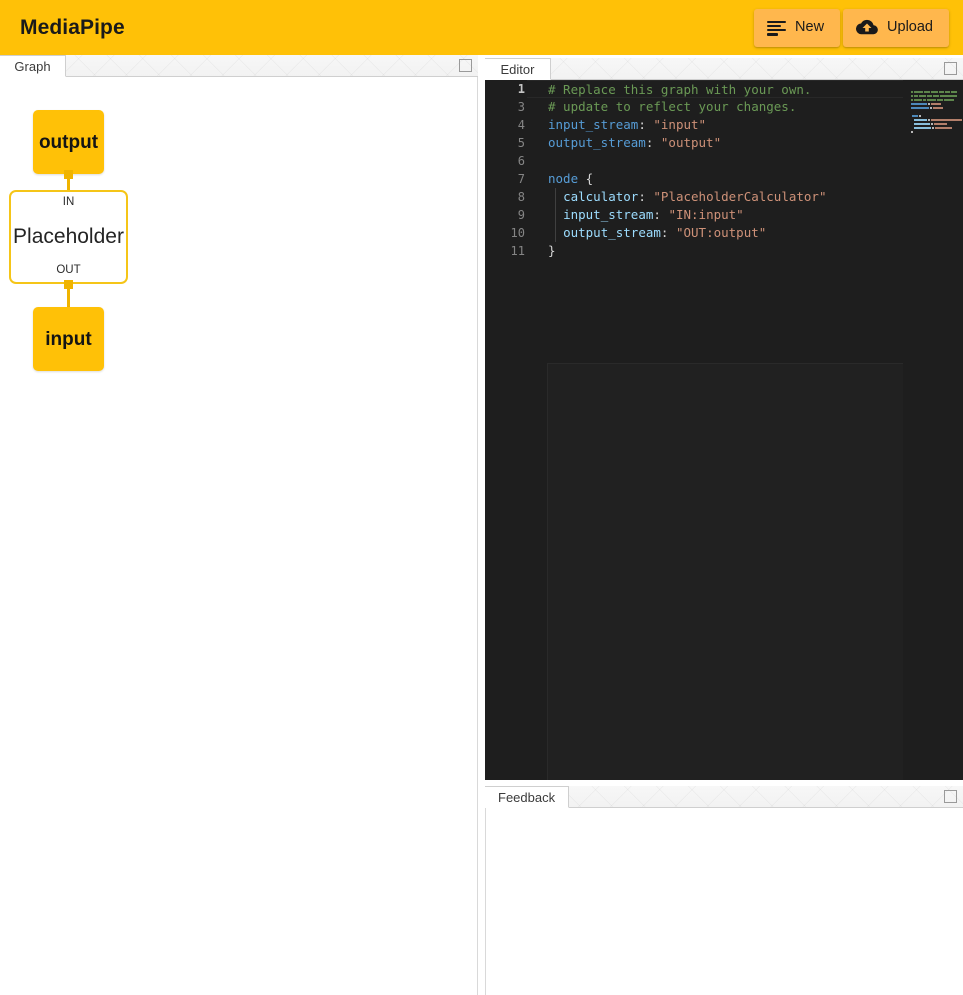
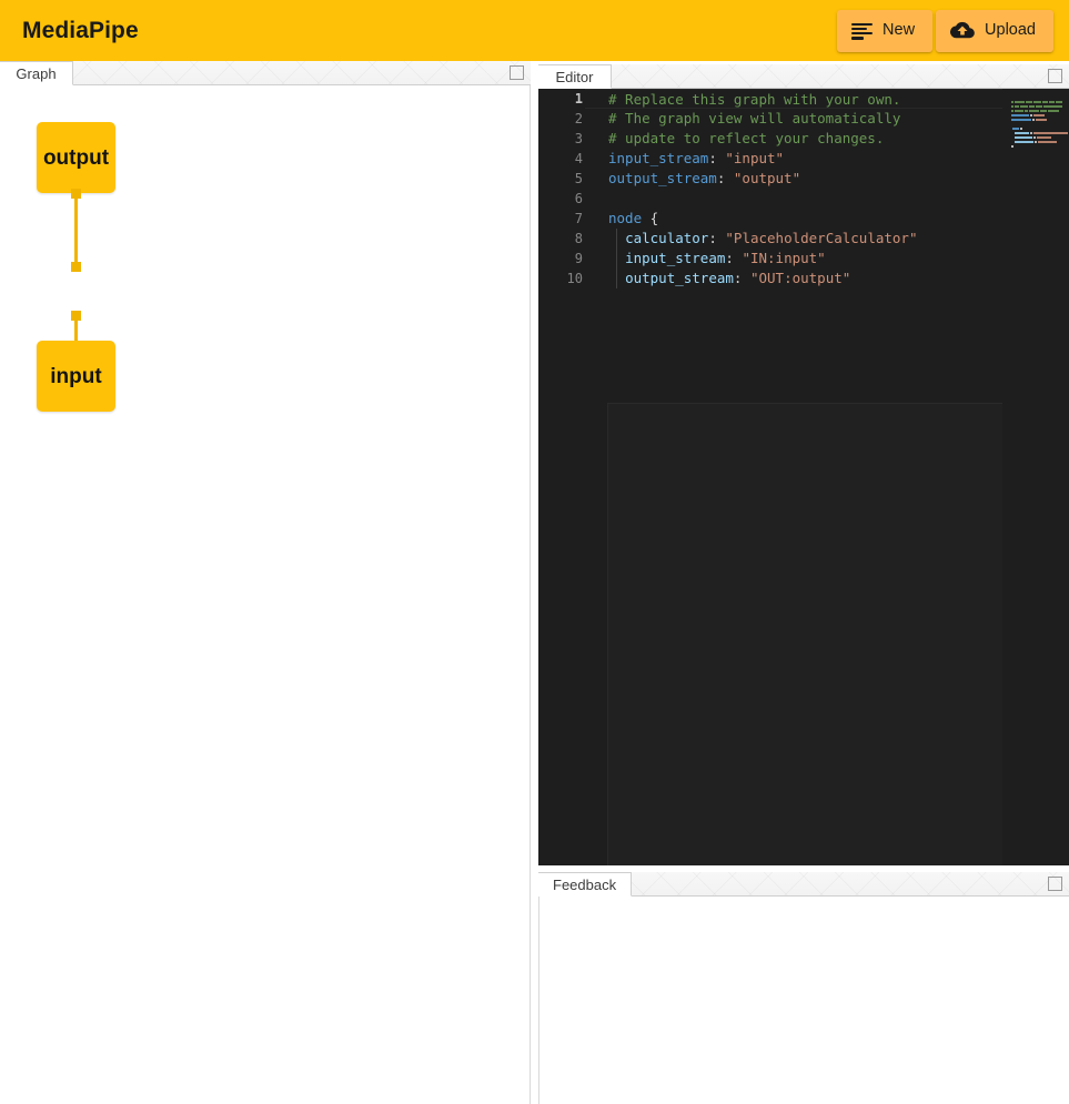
  MediaPipe
  New
  Upload
  Graph
  output
- IN
- Placeholder
- OUT
  input
  Editor
  1
  # Replace this graph with your own.
+ 2
+ # The graph view will automatically
  3
  # update to reflect your changes.
  4
  input_stream: "input"
  5
  output_stream: "output"
  6
  7
  node {
  8
  calculator: "PlaceholderCalculator"
  9
  input_stream: "IN:input"
  10
  output_stream: "OUT:output"
- 11
- }
  Feedback
